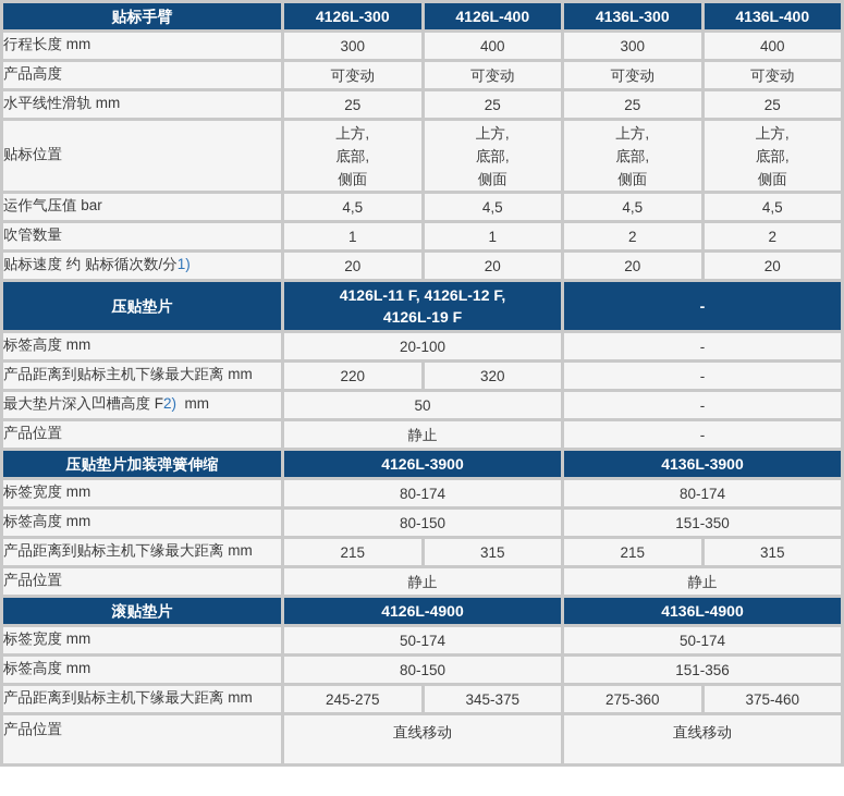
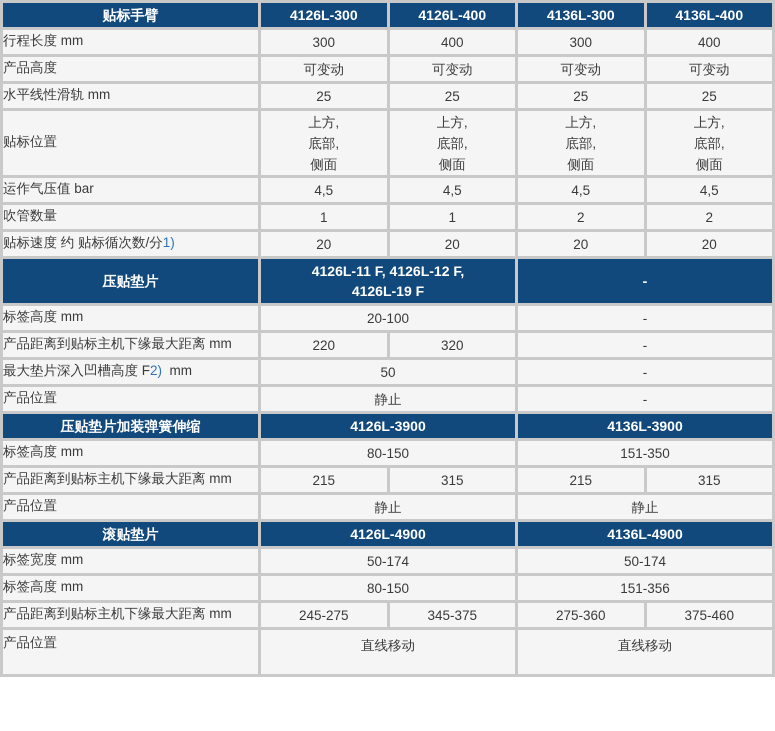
  贴标手臂	4126L-300	4126L-400	4136L-300	4136L-400
  行程长度 mm	300	400	300	400
  产品高度	可变动	可变动	可变动	可变动
  水平线性滑轨 mm	25	25	25	25
  贴标位置	上方, 底部, 侧面	上方, 底部, 侧面	上方, 底部, 侧面	上方, 底部, 侧面
  运作气压值 bar	4,5	4,5	4,5	4,5
  吹管数量	1	1	2	2
  贴标速度 约 贴标循次数/分1)	20	20	20	20
  压贴垫片	4126L-11 F, 4126L-12 F, 4126L-19 F	-
  标签高度 mm	20-100	-
  产品距离到贴标主机下缘最大距离 mm	220	320	-
  最大垫片深入凹槽高度 F2) mm	50	-
  产品位置	静止	-
  压贴垫片加装弹簧伸缩	4126L-3900	4136L-3900
- 标签宽度 mm	80-174	80-174
  标签高度 mm	80-150	151-350
  产品距离到贴标主机下缘最大距离 mm	215	315	215	315
  产品位置	静止	静止
  滚贴垫片	4126L-4900	4136L-4900
  标签宽度 mm	50-174	50-174
  标签高度 mm	80-150	151-356
  产品距离到贴标主机下缘最大距离 mm	245-275	345-375	275-360	375-460
  产品位置	直线移动	直线移动
